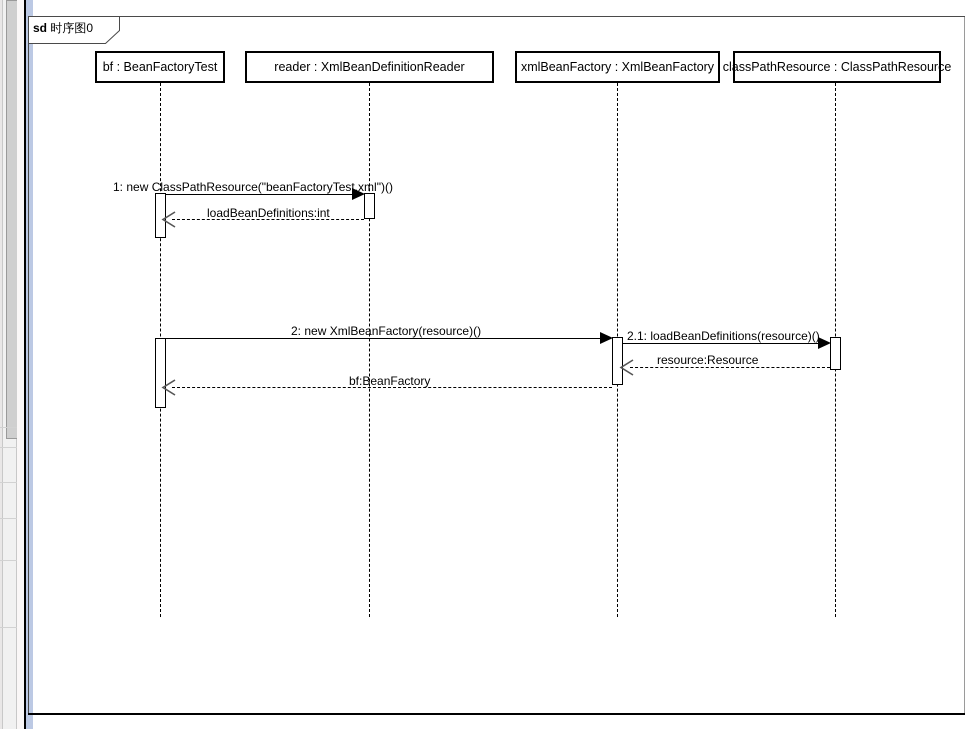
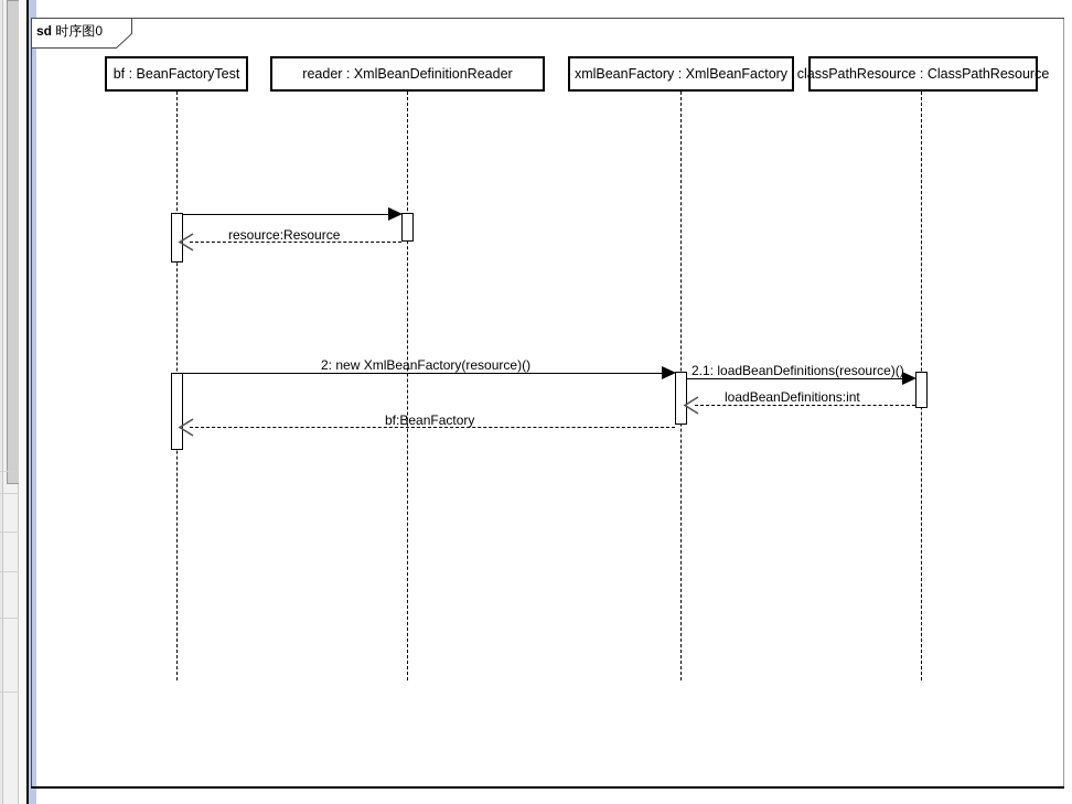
  sd 时序图0
  bf : BeanFactoryTest
  reader : XmlBeanDefinitionReader
  xmlBeanFactory : XmlBeanFactory
  classPathResource : ClassPathResource
- 1: new ClassPathResource("beanFactoryTest.xml")()
- loadBeanDefinitions:int
+ resource:Resource
  2: new XmlBeanFactory(resource)()
  2.1: loadBeanDefinitions(resource)()
- resource:Resource
+ loadBeanDefinitions:int
  bf:BeanFactory
